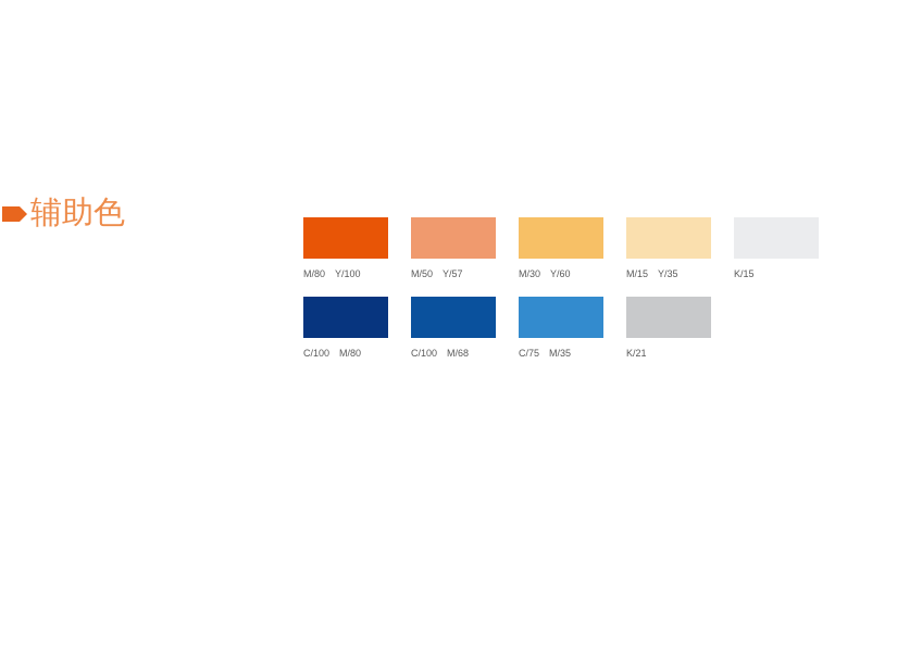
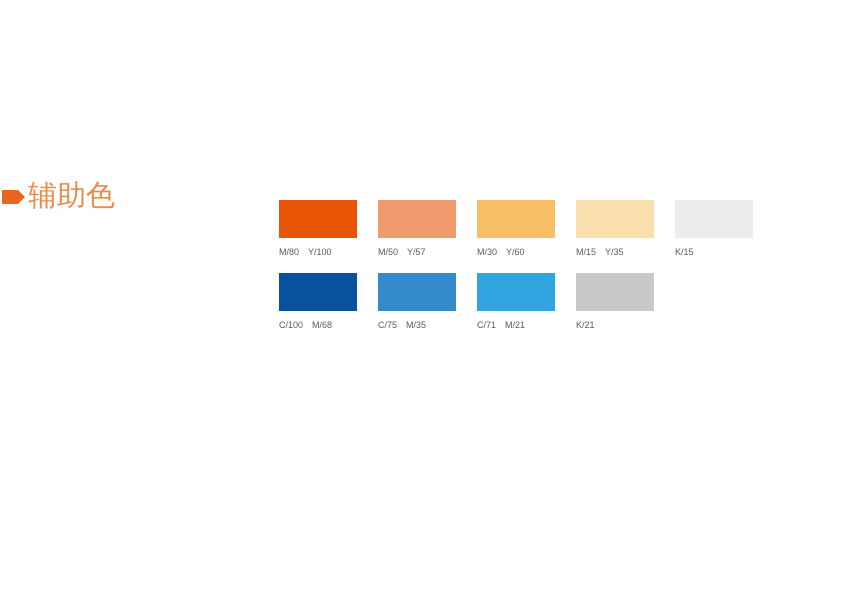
  辅助色
  M/80 Y/100
  M/50 Y/57
  M/30 Y/60
  M/15 Y/35
  K/15
- C/100 M/80
  C/100 M/68
  C/75 M/35
+ C/71 M/21
  K/21
